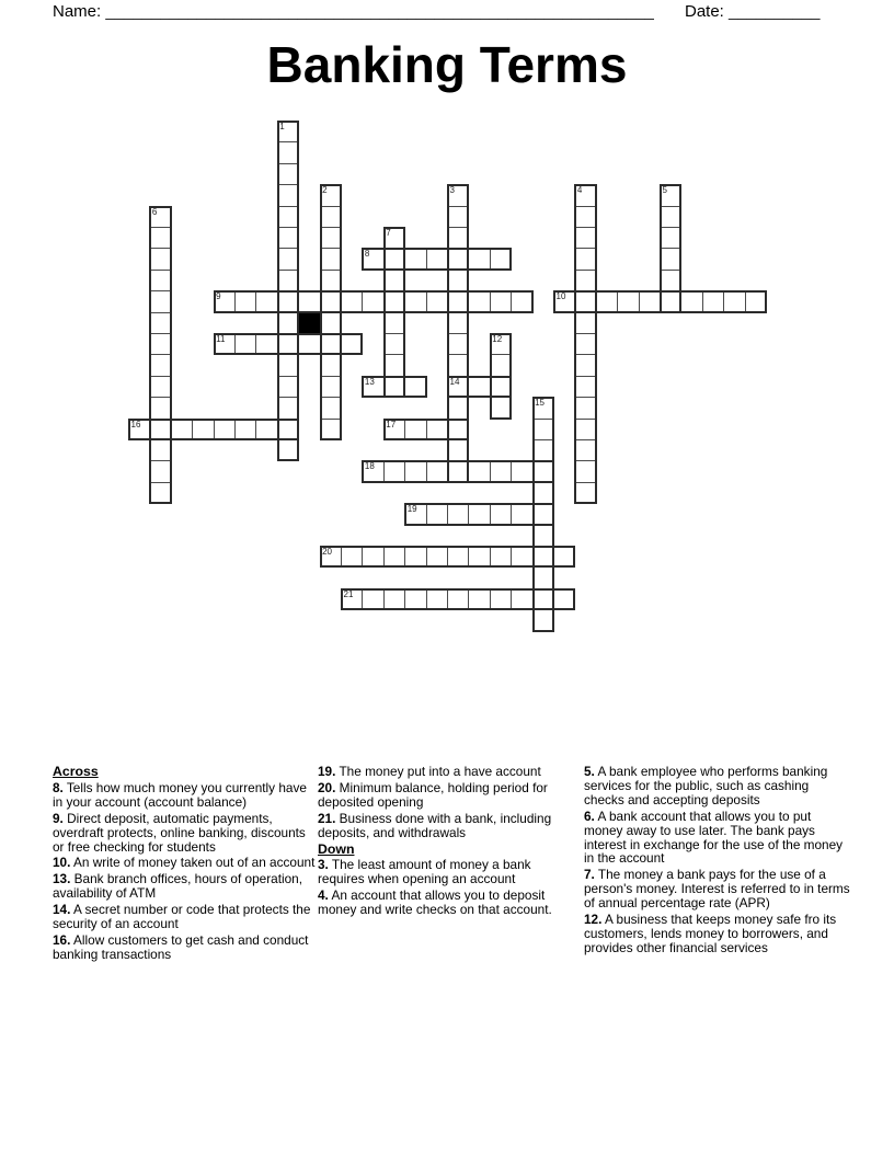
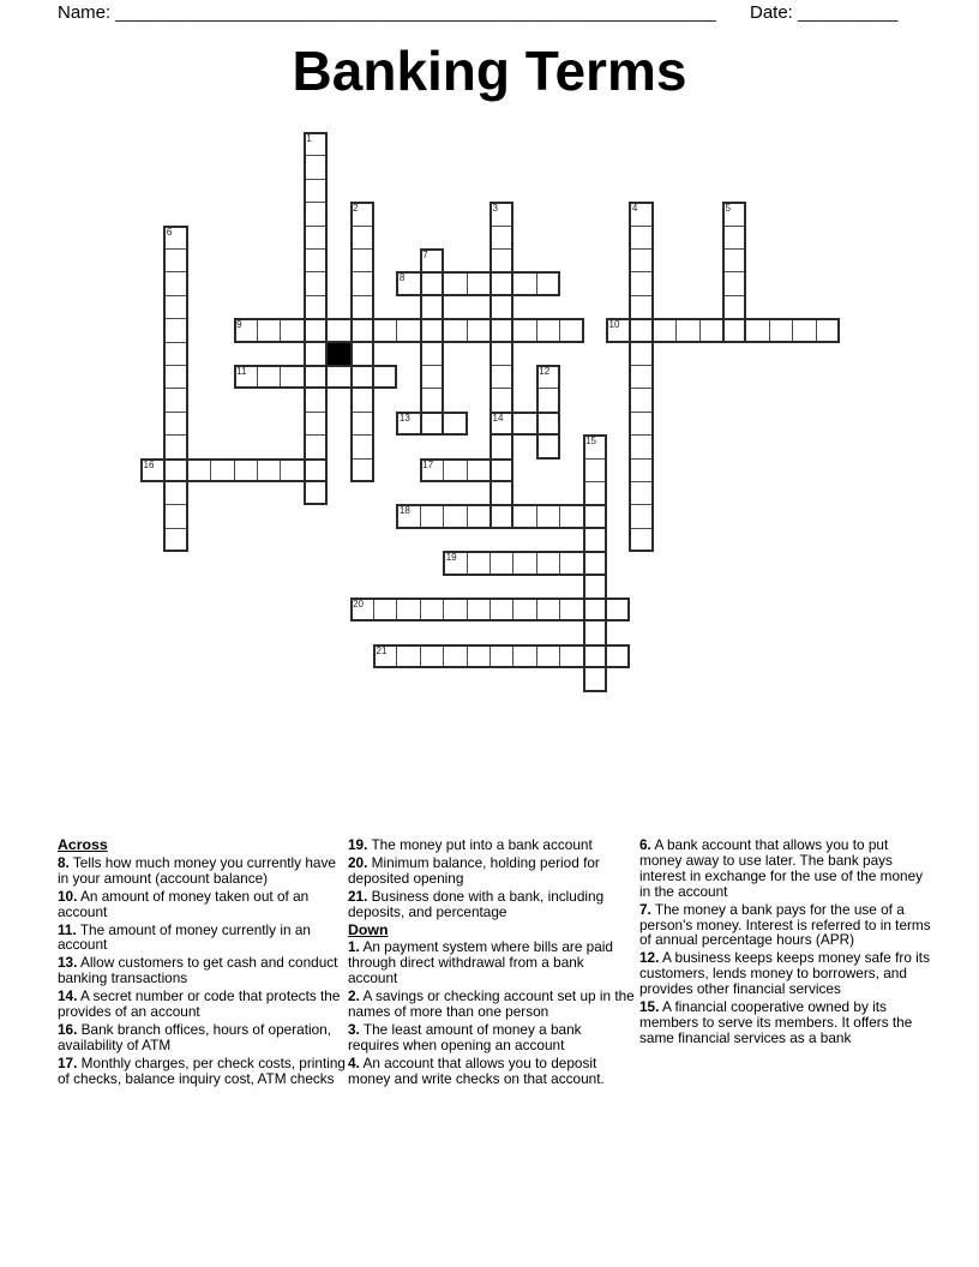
  Name: ____________________________________________________________
  Date: __________
  Banking Terms
  1
  2
  3
  4
  5
  6
  7
  8
  9
  10
  11
  12
  13
  14
  15
  16
  17
  18
  19
  20
  21
  Across
- 8. Tells how much money you currently have in your account (account balance)
+ 8. Tells how much money you currently have in your amount (account balance)
- 9. Direct deposit, automatic payments, overdraft protects, online banking, discounts or free checking for students
- 10. An write of money taken out of an account
+ 10. An amount of money taken out of an account
+ 11. The amount of money currently in an account
- 13. Bank branch offices, hours of operation, availability of ATM
+ 13. Allow customers to get cash and conduct banking transactions
- 14. A secret number or code that protects the security of an account
+ 14. A secret number or code that protects the provides of an account
- 16. Allow customers to get cash and conduct banking transactions
+ 16. Bank branch offices, hours of operation, availability of ATM
+ 17. Monthly charges, per check costs, printing of checks, balance inquiry cost, ATM checks
- 19. The money put into a have account
+ 19. The money put into a bank account
  20. Minimum balance, holding period for deposited opening
- 21. Business done with a bank, including deposits, and withdrawals
+ 21. Business done with a bank, including deposits, and percentage
  Down
+ 1. An payment system where bills are paid through direct withdrawal from a bank account
+ 2. A savings or checking account set up in the names of more than one person
  3. The least amount of money a bank requires when opening an account
  4. An account that allows you to deposit money and write checks on that account.
- 5. A bank employee who performs banking services for the public, such as cashing checks and accepting deposits
  6. A bank account that allows you to put money away to use later. The bank pays interest in exchange for the use of the money in the account
- 7. The money a bank pays for the use of a person's money. Interest is referred to in terms of annual percentage rate (APR)
+ 7. The money a bank pays for the use of a person's money. Interest is referred to in terms of annual percentage hours (APR)
- 12. A business that keeps money safe fro its customers, lends money to borrowers, and provides other financial services
+ 12. A business keeps keeps money safe fro its customers, lends money to borrowers, and provides other financial services
+ 15. A financial cooperative owned by its members to serve its members. It offers the same financial services as a bank
